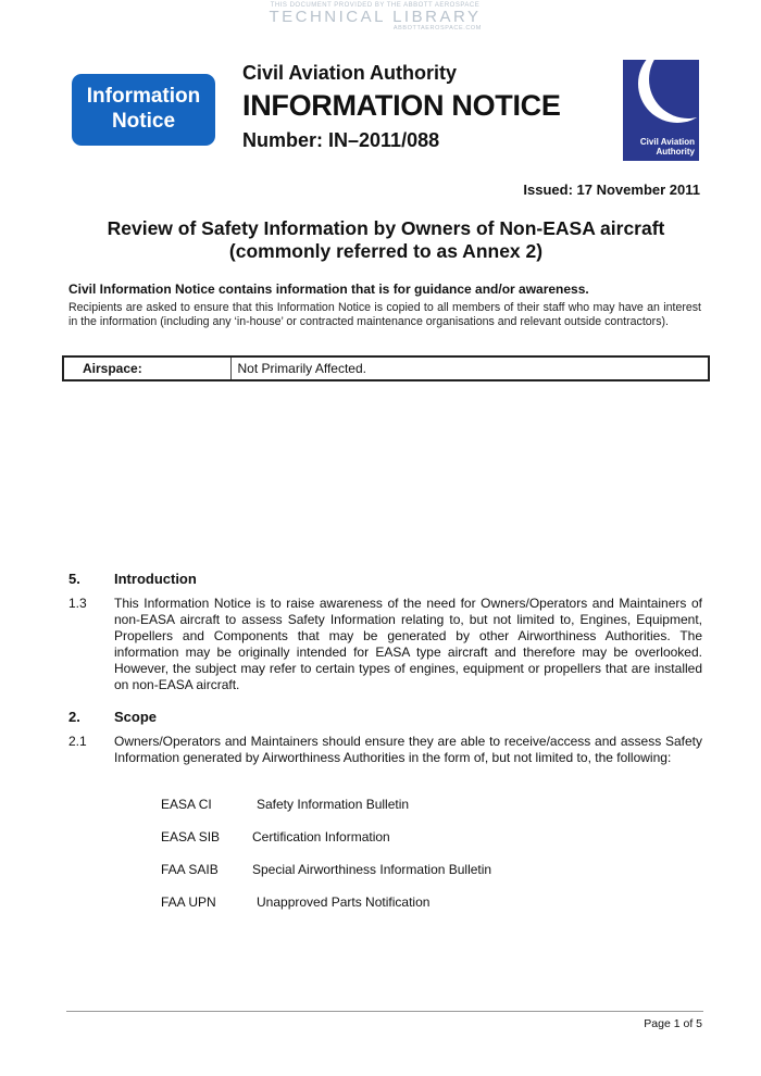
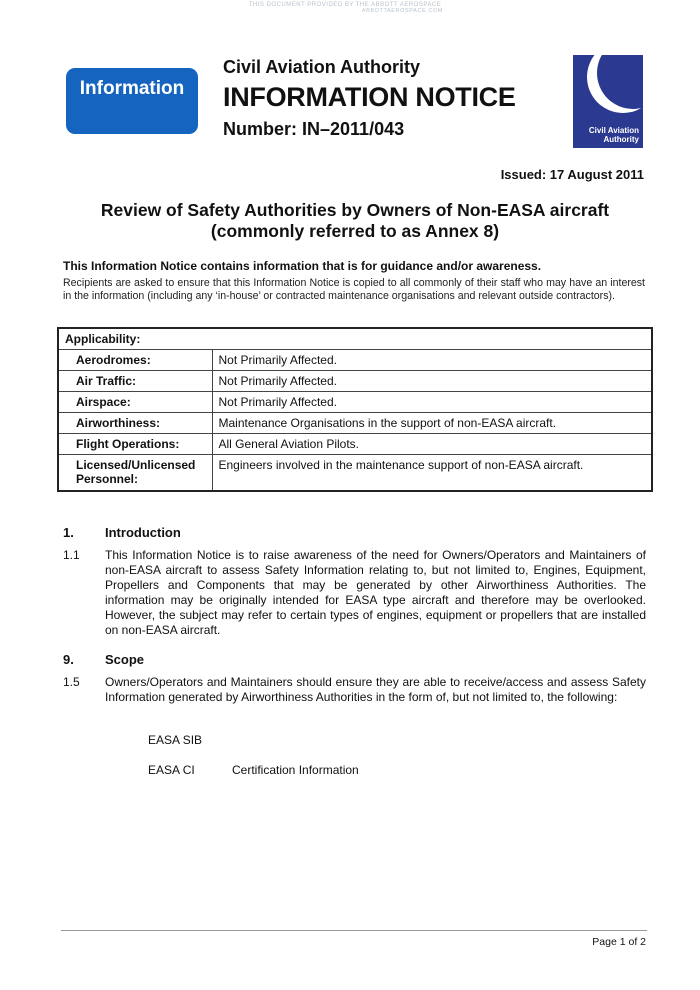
- TECHNICAL LIBRARY
  Information
- Notice
  Civil Aviation Authority
  INFORMATION NOTICE
- Number: IN–2011/088
+ Number: IN–2011/043
  Civil Aviation
  Authority
- Issued: 17 November 2011
+ Issued: 17 August 2011
- Review of Safety Information by Owners of Non-EASA aircraft
+ Review of Safety Authorities by Owners of Non-EASA aircraft
- (commonly referred to as Annex 2)
+ (commonly referred to as Annex 8)
- Civil Information Notice contains information that is for guidance and/or awareness.
+ This Information Notice contains information that is for guidance and/or awareness.
- Recipients are asked to ensure that this Information Notice is copied to all members of their staff who may have an interest in the information (including any ‘in-house’ or contracted maintenance organisations and relevant outside contractors).
+ Recipients are asked to ensure that this Information Notice is copied to all commonly of their staff who may have an interest in the information (including any ‘in-house’ or contracted maintenance organisations and relevant outside contractors).
+ Applicability:
+ Aerodromes:	Not Primarily Affected.
+ Air Traffic:	Not Primarily Affected.
  Airspace:	Not Primarily Affected.
+ Airworthiness:	Maintenance Organisations in the support of non-EASA aircraft.
+ Flight Operations:	All General Aviation Pilots.
+ Licensed/Unlicensed Personnel:	Engineers involved in the maintenance support of non-EASA aircraft.
- 5. Introduction
+ 1. Introduction
- 1.3
+ 1.1
  This Information Notice is to raise awareness of the need for Owners/Operators and Maintainers of non-EASA aircraft to assess Safety Information relating to, but not limited to, Engines, Equipment, Propellers and Components that may be generated by other Airworthiness Authorities. The information may be originally intended for EASA type aircraft and therefore may be overlooked. However, the subject may refer to certain types of engines, equipment or propellers that are installed on non-EASA aircraft.
- 2. Scope
+ 9. Scope
- 2.1
+ 1.5
  Owners/Operators and Maintainers should ensure they are able to receive/access and assess Safety Information generated by Airworthiness Authorities in the form of, but not limited to, the following:
- EASA CI
+ EASA SIB
- Safety Information Bulletin
- EASA SIB
+ EASA CI
  Certification Information
- FAA SAIB
- Special Airworthiness Information Bulletin
- FAA UPN
- Unapproved Parts Notification
- Page 1 of 5
+ Page 1 of 2
